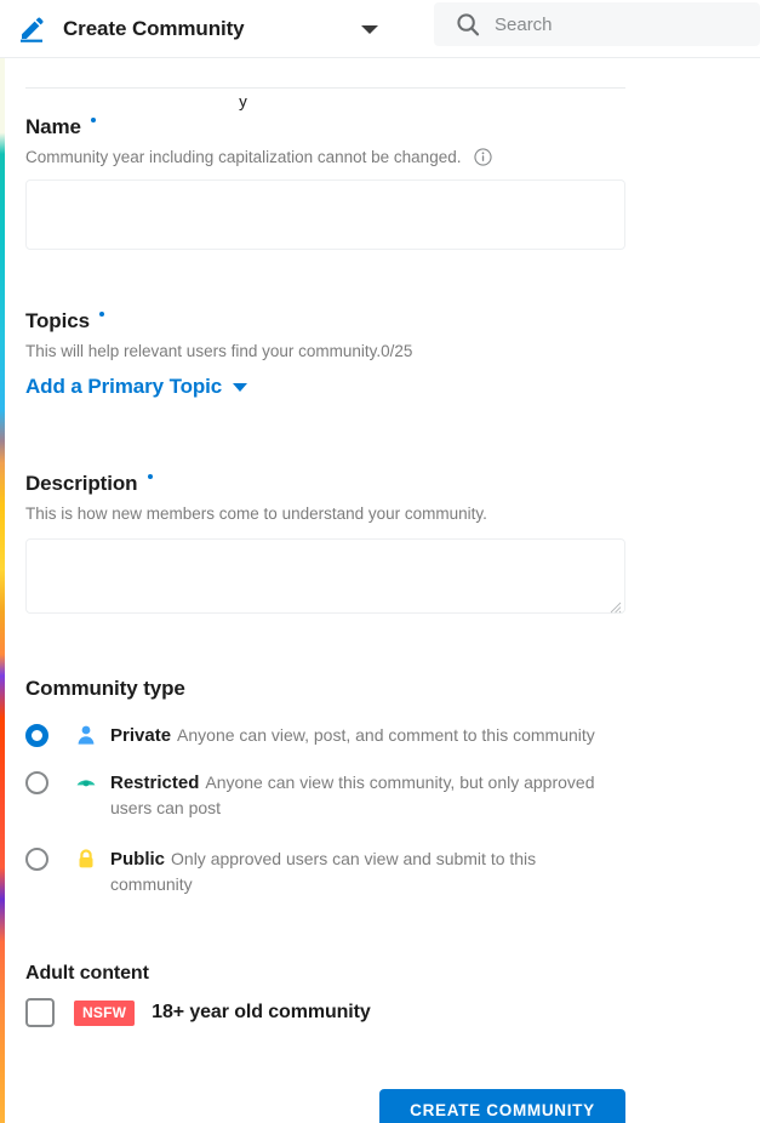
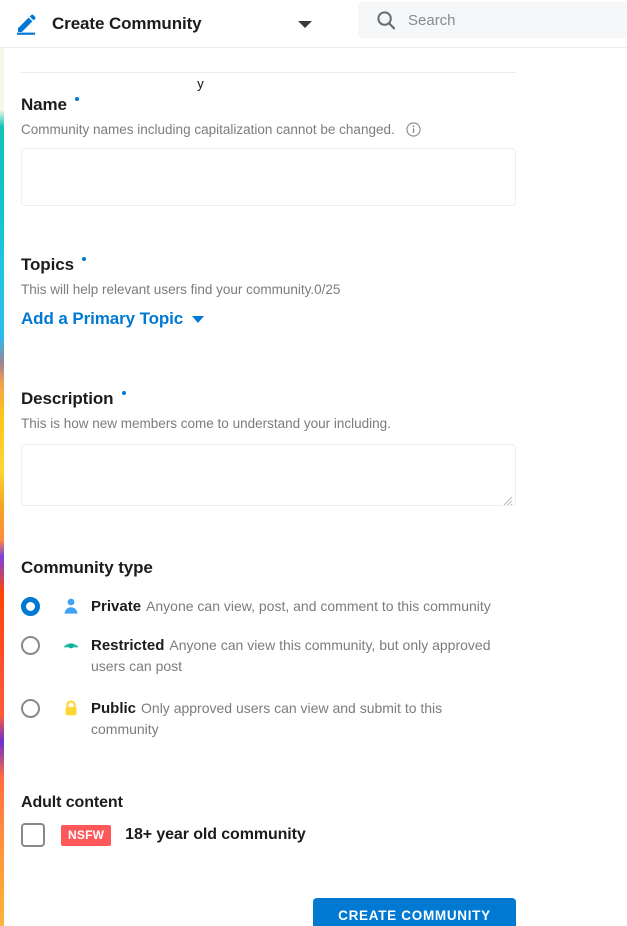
  Create Community
  Search
  y
  Name
- Community year including capitalization cannot be changed.
+ Community names including capitalization cannot be changed.
  Topics
  This will help relevant users find your community.0/25
  Add a Primary Topic
  Description
- This is how new members come to understand your community.
+ This is how new members come to understand your including.
  Community type
  Private Anyone can view, post, and comment to this community
  Restricted Anyone can view this community, but only approved users can post
  Public Only approved users can view and submit to this community
  Adult content
  NSFW
  18+ year old community
  CREATE COMMUNITY
